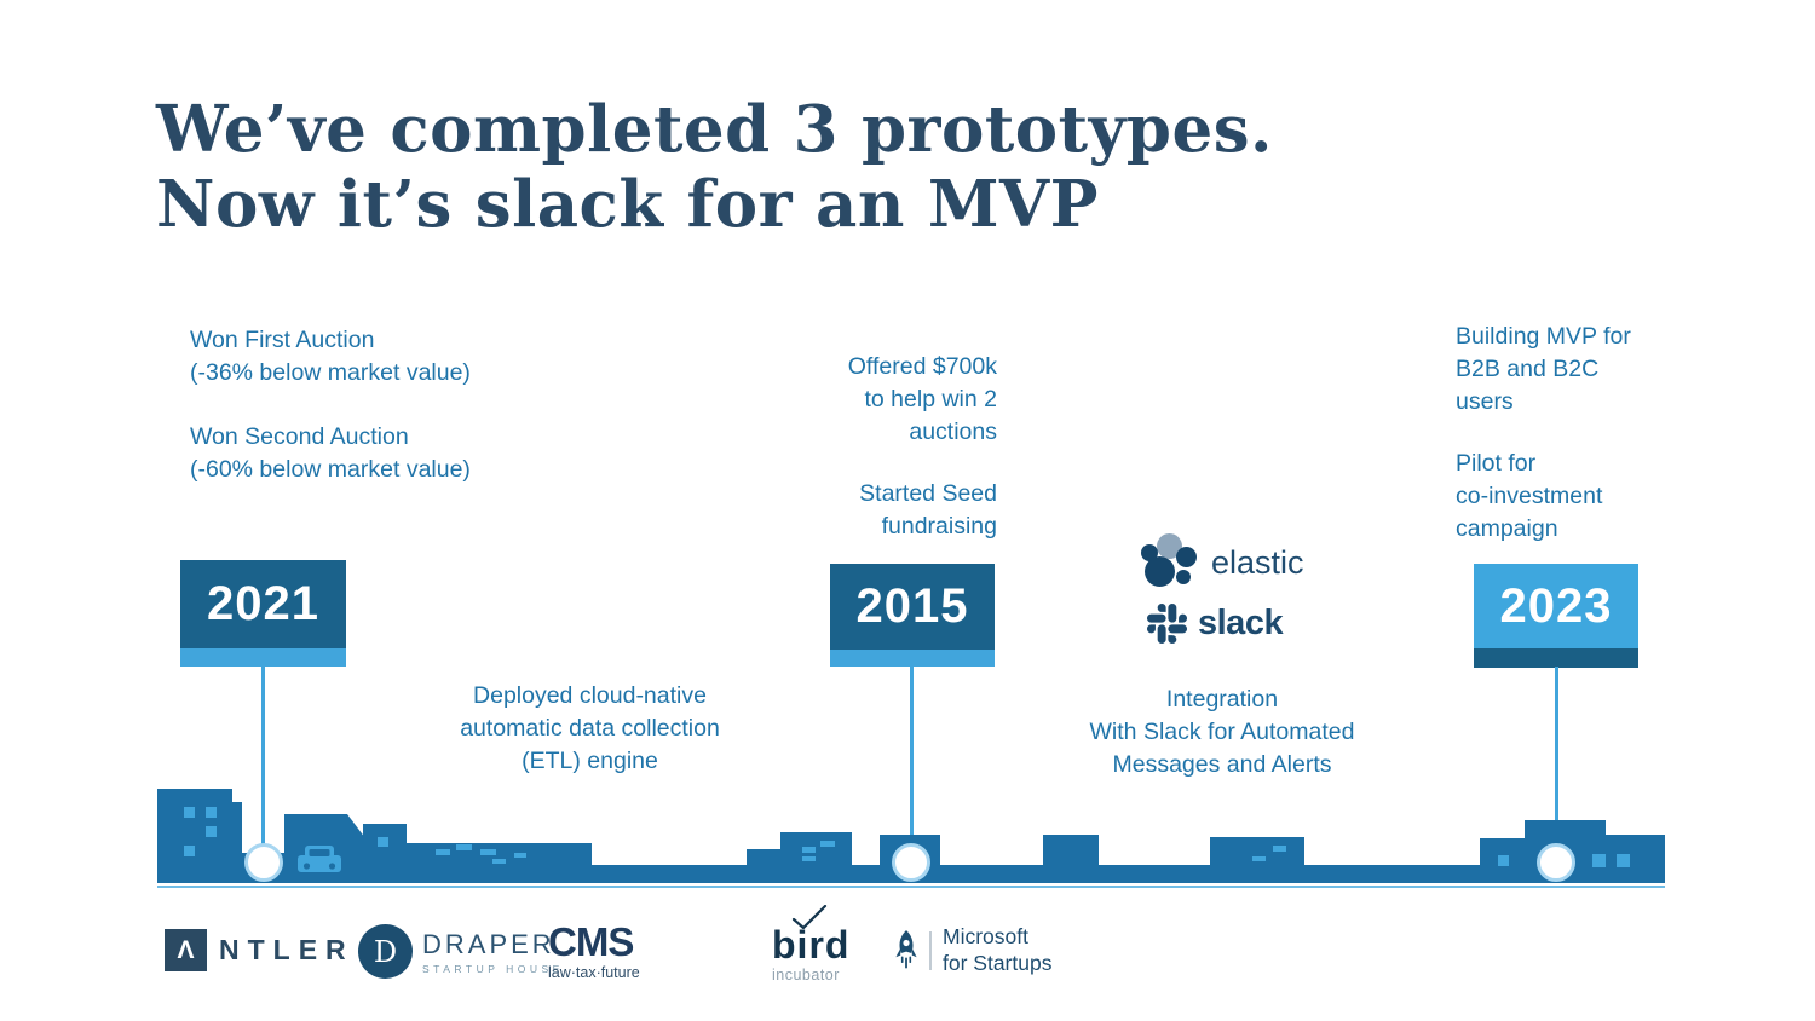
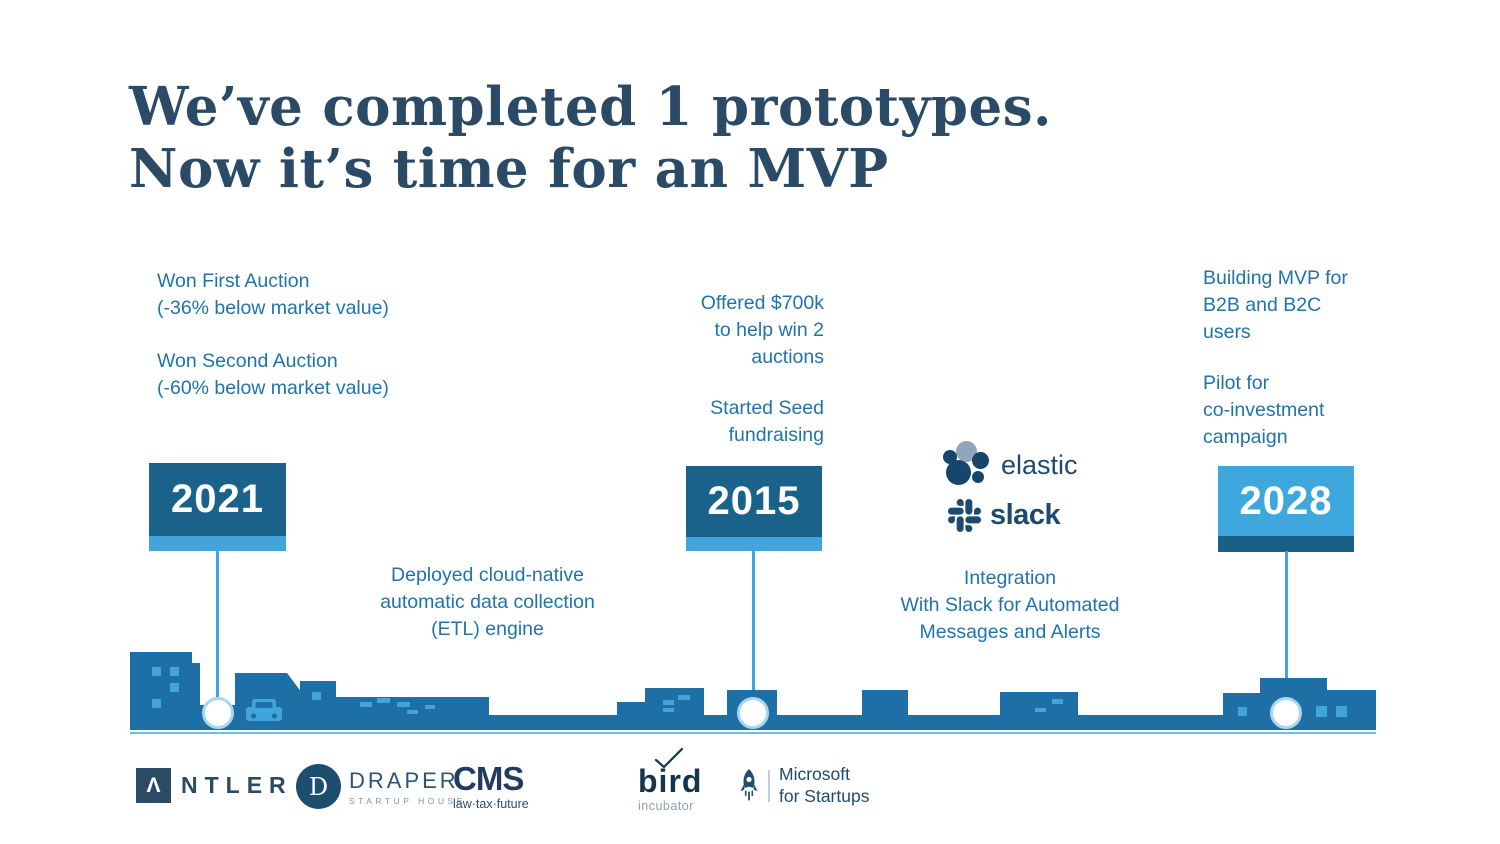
- We’ve completed 3 prototypes.
+ We’ve completed 1 prototypes.
- Now it’s slack for an MVP
+ Now it’s time for an MVP
  Won First Auction
  (-36% below market value)
  Won Second Auction
  (-60% below market value)
  Offered $700k
  to help win 2
  auctions
  Started Seed
  fundraising
  Building MVP for
  B2B and B2C
  users
  Pilot for
  co-investment
  campaign
  Deployed cloud-native
  automatic data collection
  (ETL) engine
  Integration
  With Slack for Automated
  Messages and Alerts
  2021
  2015
- 2023
+ 2028
  elastic
  slack
  Λ
  NTLER
  D
  DRAPER
  STARTUP HOUSE
  CMS
  law·tax·future
  bird
  incubator
  Microsoft
  for Startups
